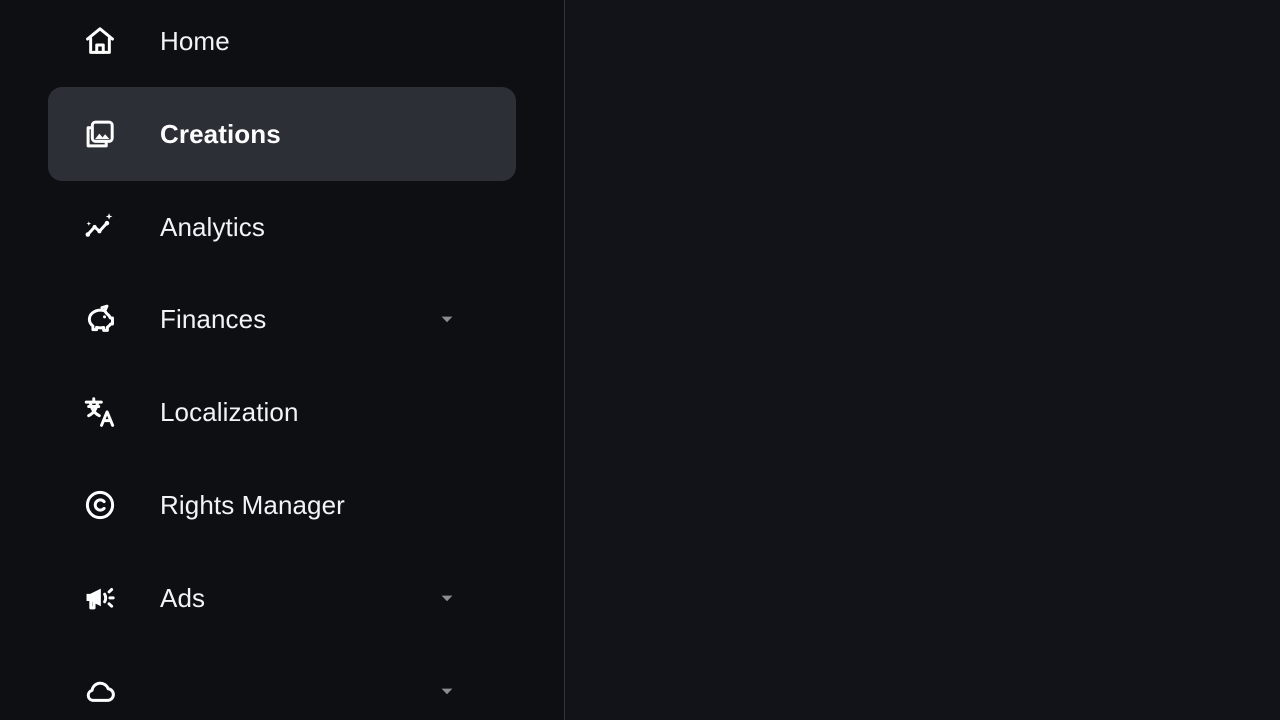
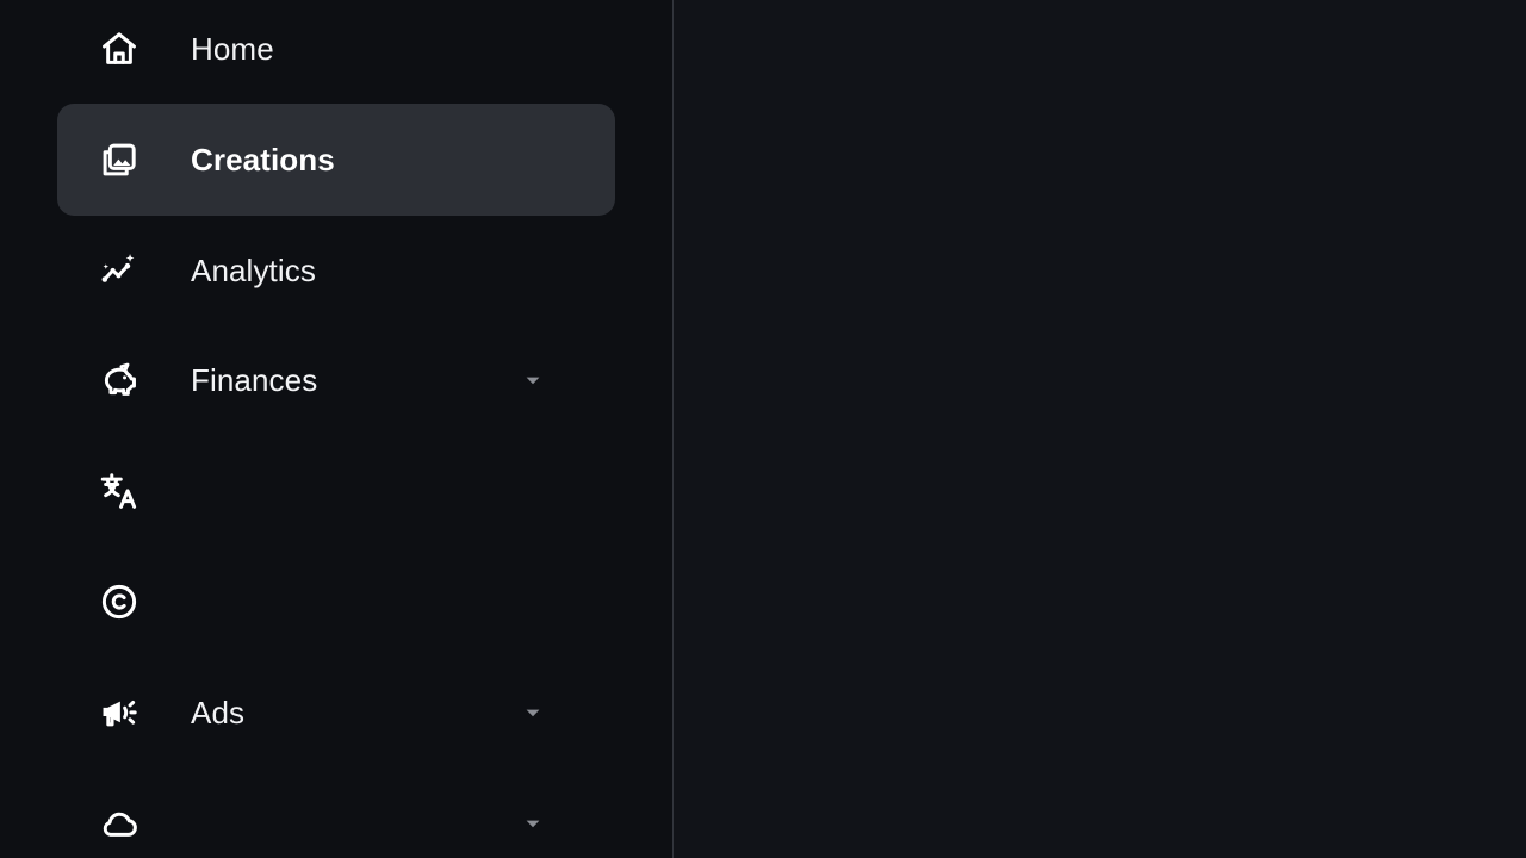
  Home
  Creations
  Analytics
  Finances
- Localization
- Rights Manager
  Ads
